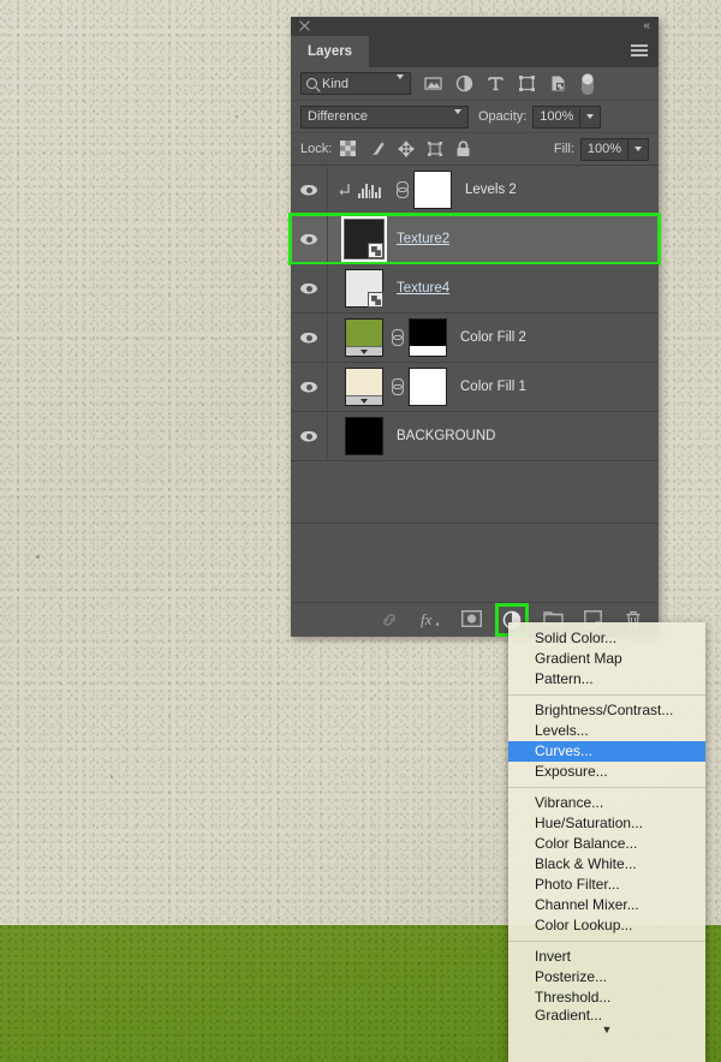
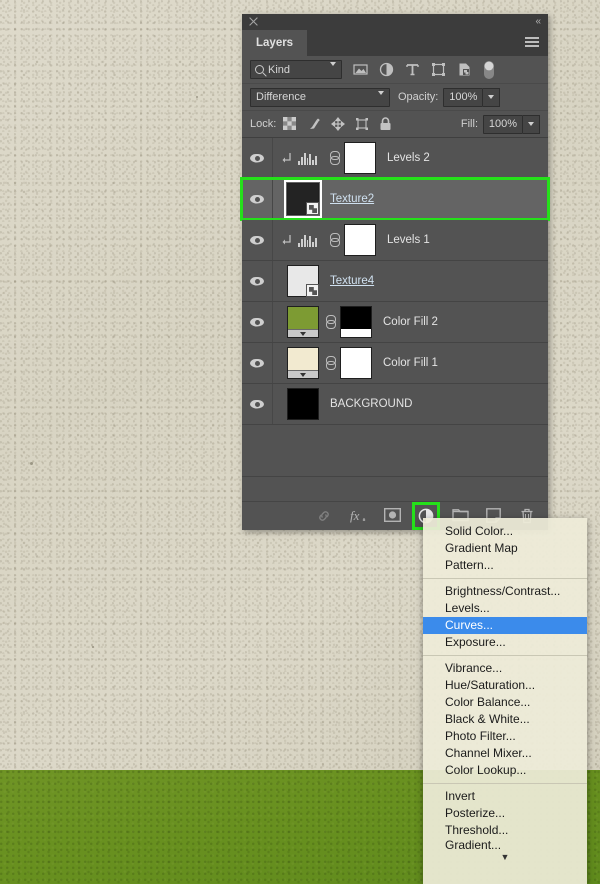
  «
  Layers
  Kind
  Difference
  Opacity:
  100%
  Lock:
  Fill:
  100%
  Levels 2
  Texture2
+ Levels 1
  Texture4
  Color Fill 2
  Color Fill 1
  BACKGROUND
  fx
  Solid Color...
  Gradient Map
  Pattern...
  Brightness/Contrast...
  Levels...
  Curves...
  Exposure...
  Vibrance...
  Hue/Saturation...
  Color Balance...
  Black & White...
  Photo Filter...
  Channel Mixer...
  Color Lookup...
  Invert
  Posterize...
  Threshold...
  Gradient...
  ▼
